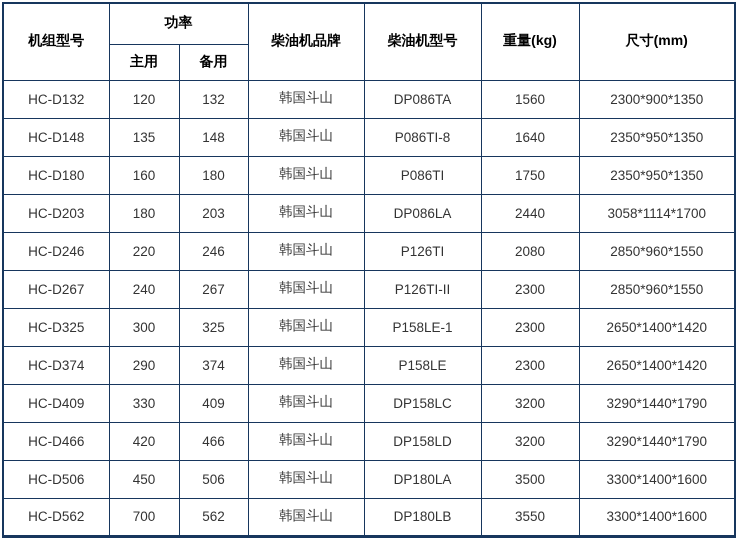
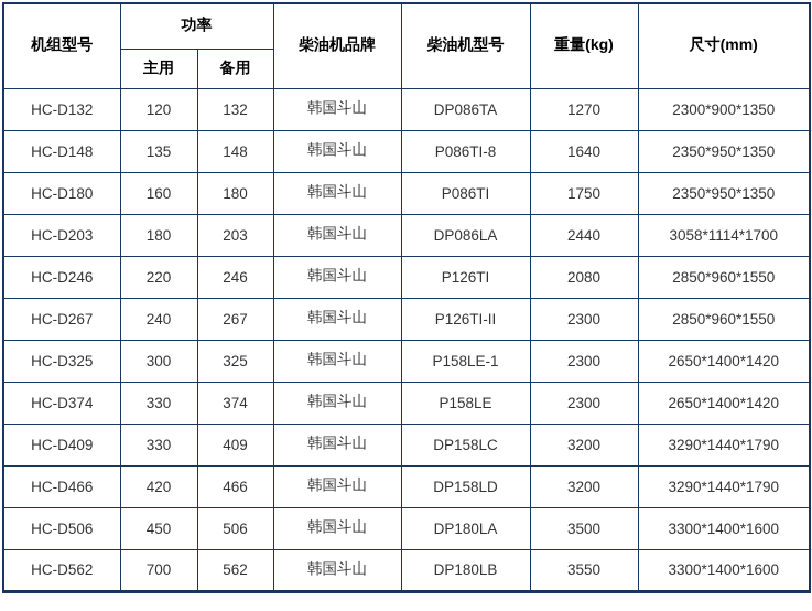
  机组型号	功率	柴油机品牌	柴油机型号	重量(kg)	尺寸(mm)
  主用	备用
- HC-D132	120	132	韩国斗山	DP086TA	1560	2300*900*1350
+ HC-D132	120	132	韩国斗山	DP086TA	1270	2300*900*1350
  HC-D148	135	148	韩国斗山	P086TI-8	1640	2350*950*1350
  HC-D180	160	180	韩国斗山	P086TI	1750	2350*950*1350
  HC-D203	180	203	韩国斗山	DP086LA	2440	3058*1114*1700
  HC-D246	220	246	韩国斗山	P126TI	2080	2850*960*1550
  HC-D267	240	267	韩国斗山	P126TI-II	2300	2850*960*1550
  HC-D325	300	325	韩国斗山	P158LE-1	2300	2650*1400*1420
- HC-D374	290	374	韩国斗山	P158LE	2300	2650*1400*1420
+ HC-D374	330	374	韩国斗山	P158LE	2300	2650*1400*1420
  HC-D409	330	409	韩国斗山	DP158LC	3200	3290*1440*1790
  HC-D466	420	466	韩国斗山	DP158LD	3200	3290*1440*1790
  HC-D506	450	506	韩国斗山	DP180LA	3500	3300*1400*1600
  HC-D562	700	562	韩国斗山	DP180LB	3550	3300*1400*1600
